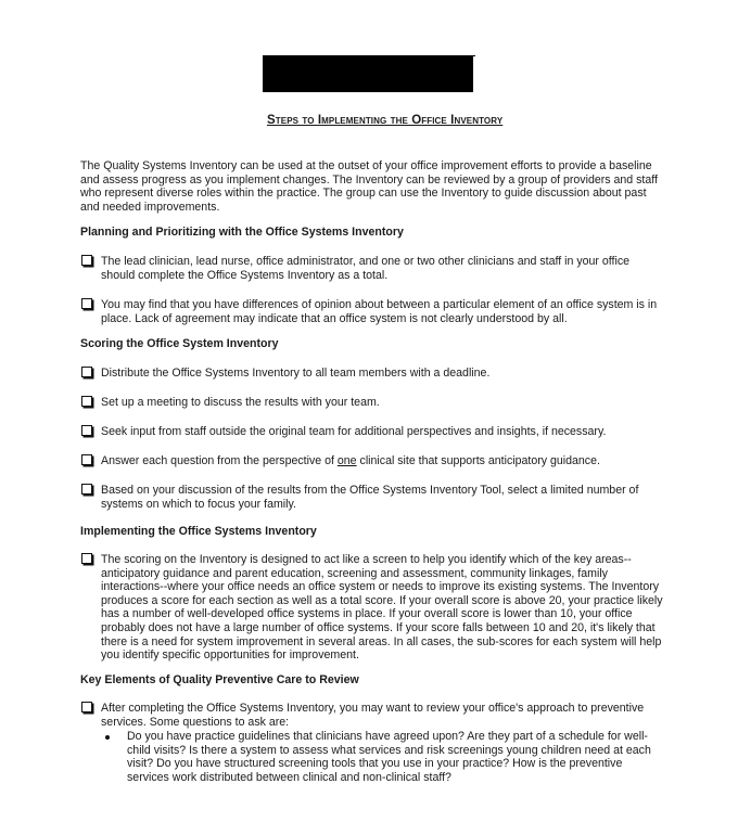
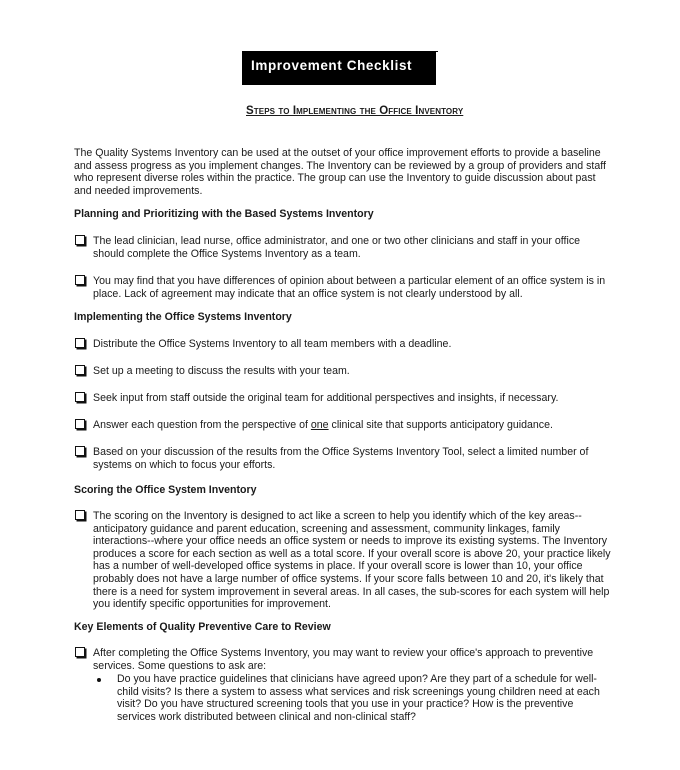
+ Improvement Checklist
  Steps to Implementing the Office Inventory
  The Quality Systems Inventory can be used at the outset of your office improvement efforts to provide a baseline and assess progress as you implement changes. The Inventory can be reviewed by a group of providers and staff who represent diverse roles within the practice. The group can use the Inventory to guide discussion about past and needed improvements.
- Planning and Prioritizing with the Office Systems Inventory
+ Planning and Prioritizing with the Based Systems Inventory
- The lead clinician, lead nurse, office administrator, and one or two other clinicians and staff in your office should complete the Office Systems Inventory as a total.
+ The lead clinician, lead nurse, office administrator, and one or two other clinicians and staff in your office should complete the Office Systems Inventory as a team.
  You may find that you have differences of opinion about between a particular element of an office system is in place. Lack of agreement may indicate that an office system is not clearly understood by all.
- Scoring the Office System Inventory
+ Implementing the Office Systems Inventory
  Distribute the Office Systems Inventory to all team members with a deadline.
  Set up a meeting to discuss the results with your team.
  Seek input from staff outside the original team for additional perspectives and insights, if necessary.
  Answer each question from the perspective of one clinical site that supports anticipatory guidance.
- Based on your discussion of the results from the Office Systems Inventory Tool, select a limited number of systems on which to focus your family.
+ Based on your discussion of the results from the Office Systems Inventory Tool, select a limited number of systems on which to focus your efforts.
- Implementing the Office Systems Inventory
+ Scoring the Office System Inventory
  The scoring on the Inventory is designed to act like a screen to help you identify which of the key areas--anticipatory guidance and parent education, screening and assessment, community linkages, family interactions--where your office needs an office system or needs to improve its existing systems. The Inventory produces a score for each section as well as a total score. If your overall score is above 20, your practice likely has a number of well-developed office systems in place. If your overall score is lower than 10, your office probably does not have a large number of office systems. If your score falls between 10 and 20, it's likely that there is a need for system improvement in several areas. In all cases, the sub-scores for each system will help you identify specific opportunities for improvement.
  Key Elements of Quality Preventive Care to Review
  After completing the Office Systems Inventory, you may want to review your office's approach to preventive services. Some questions to ask are:
  Do you have practice guidelines that clinicians have agreed upon? Are they part of a schedule for well-child visits? Is there a system to assess what services and risk screenings young children need at each visit? Do you have structured screening tools that you use in your practice? How is the preventive services work distributed between clinical and non-clinical staff?
